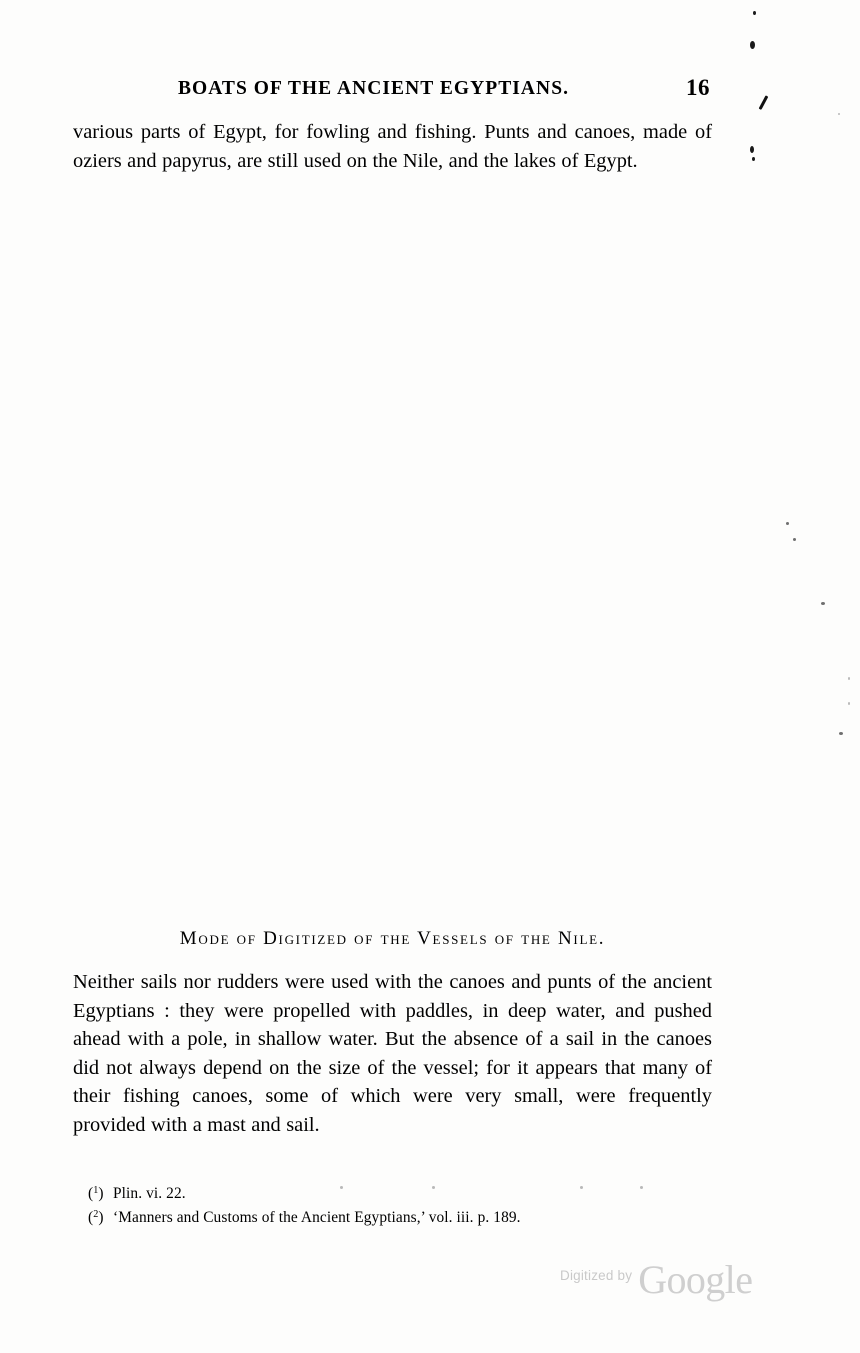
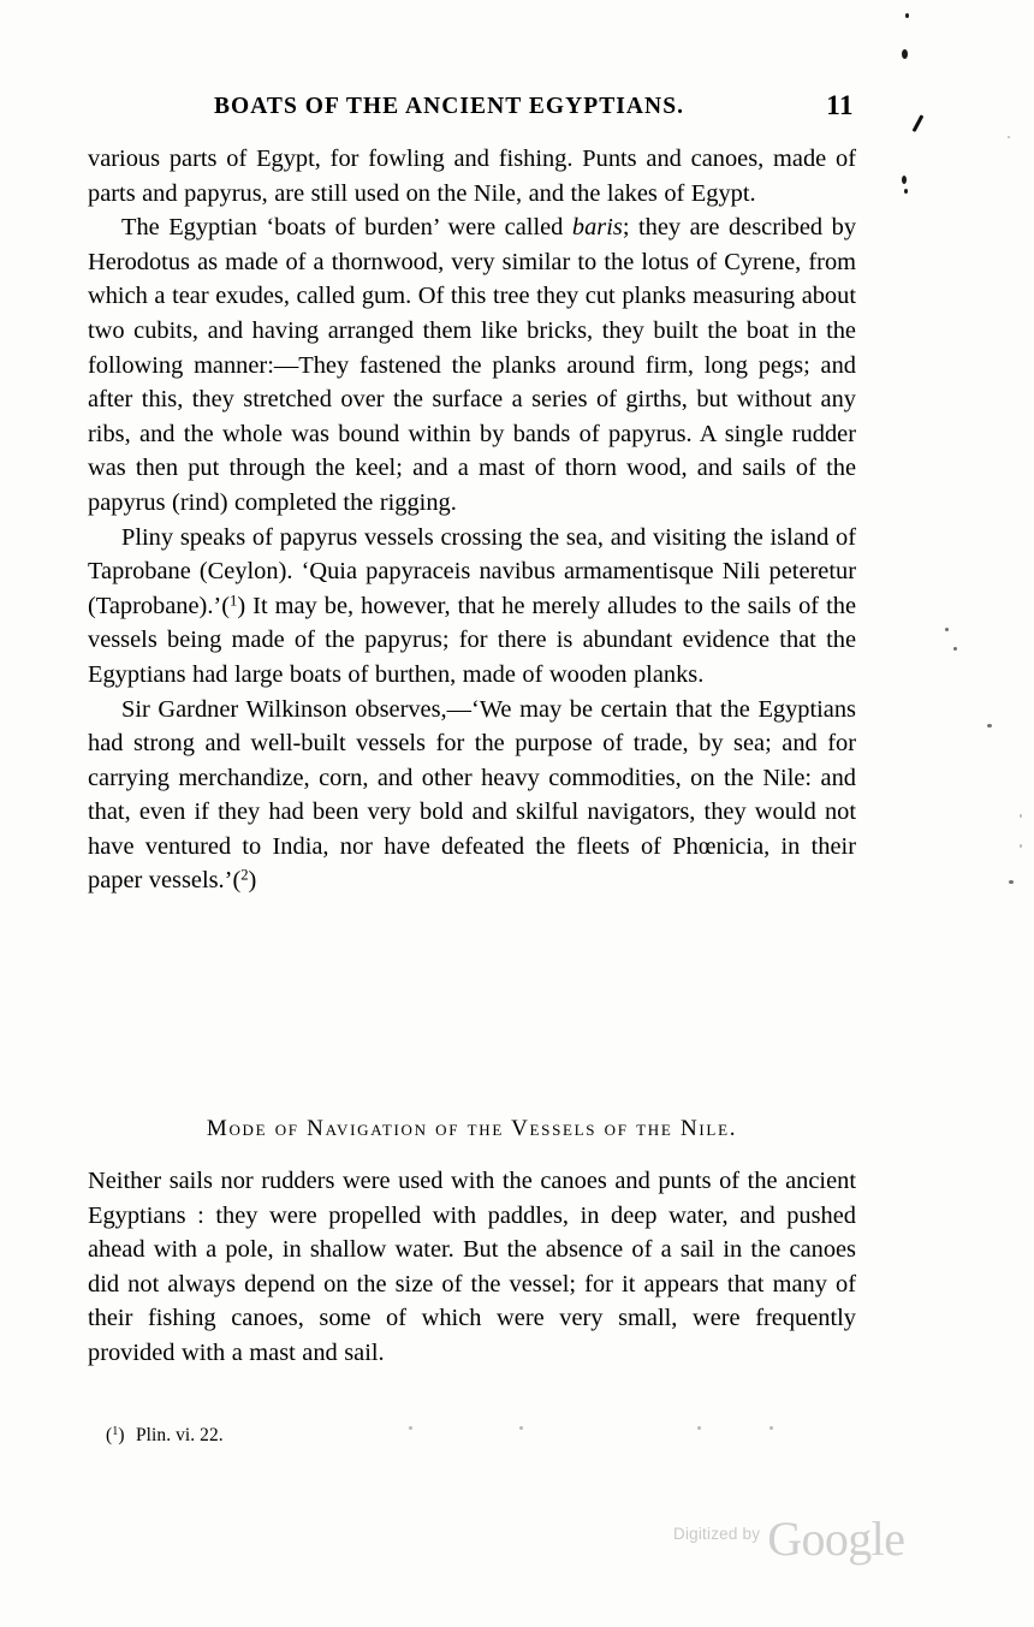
  BOATS OF THE ANCIENT EGYPTIANS.
- 16
+ 11
- various parts of Egypt, for fowling and fishing. Punts and canoes, made of oziers and papyrus, are still used on the Nile, and the lakes of Egypt.
+ various parts of Egypt, for fowling and fishing. Punts and canoes, made of parts and papyrus, are still used on the Nile, and the lakes of Egypt.
+ The Egyptian ‘boats of burden’ were called baris; they are described by Herodotus as made of a thornwood, very similar to the lotus of Cyrene, from which a tear exudes, called gum. Of this tree they cut planks measuring about two cubits, and having arranged them like bricks, they built the boat in the following manner:—They fastened the planks around firm, long pegs; and after this, they stretched over the surface a series of girths, but without any ribs, and the whole was bound within by bands of papyrus. A single rudder was then put through the keel; and a mast of thorn wood, and sails of the papyrus (rind) completed the rigging.
+ Pliny speaks of papyrus vessels crossing the sea, and visiting the island of Taprobane (Ceylon). ‘Quia papyraceis navibus armamentisque Nili peteretur (Taprobane).’(1) It may be, however, that he merely alludes to the sails of the vessels being made of the papyrus; for there is abundant evidence that the Egyptians had large boats of burthen, made of wooden planks.
+ Sir Gardner Wilkinson observes,—‘We may be certain that the Egyptians had strong and well-built vessels for the purpose of trade, by sea; and for carrying merchandize, corn, and other heavy commodities, on the Nile: and that, even if they had been very bold and skilful navigators, they would not have ventured to India, nor have defeated the fleets of Phœnicia, in their paper vessels.’(2)
- Mode of Digitized of the Vessels of the Nile.
+ Mode of Navigation of the Vessels of the Nile.
  Neither sails nor rudders were used with the canoes and punts of the ancient Egyptians : they were propelled with paddles, in deep water, and pushed ahead with a pole, in shallow water. But the absence of a sail in the canoes did not always depend on the size of the vessel; for it appears that many of their fishing canoes, some of which were very small, were frequently provided with a mast and sail.
  (1) Plin. vi. 22.
- (2) ‘Manners and Customs of the Ancient Egyptians,’ vol. iii. p. 189.
  Digitized by Google
